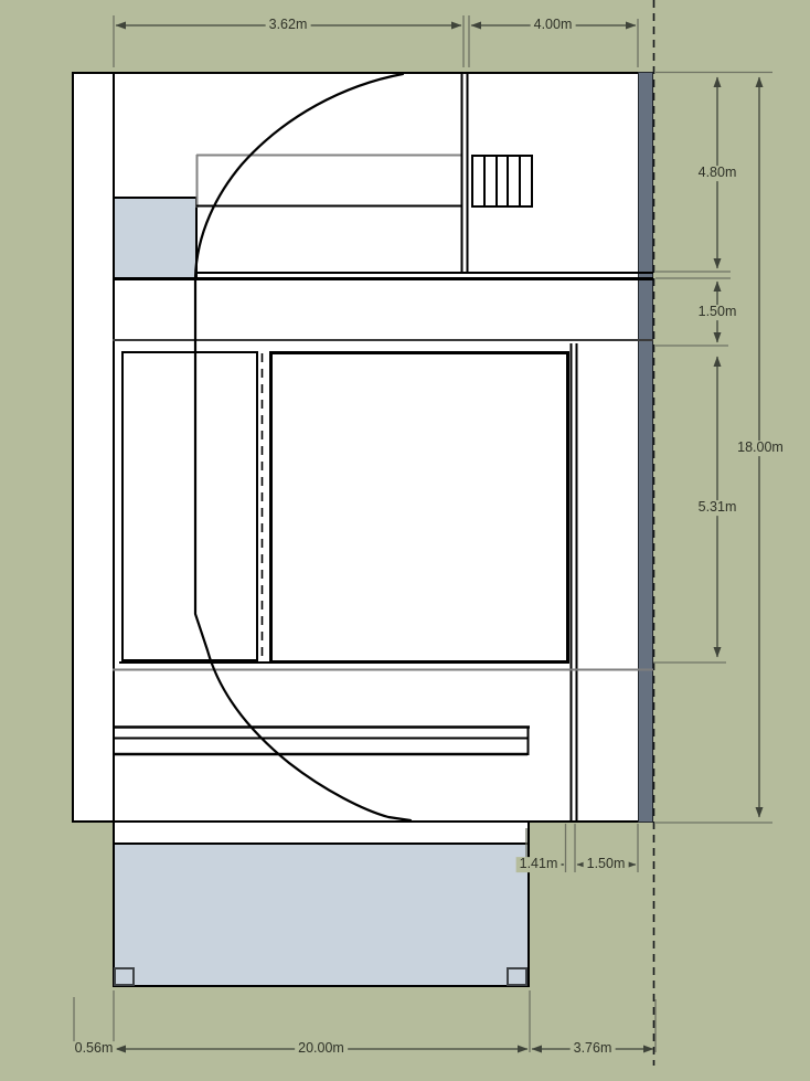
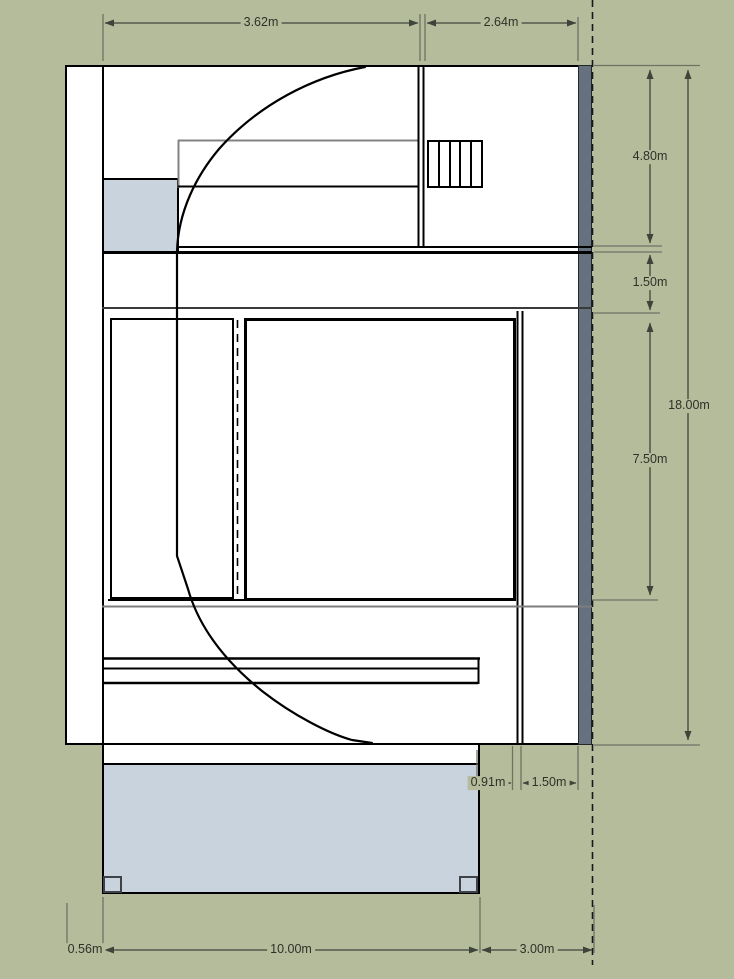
  3.62m
- 4.00m
+ 2.64m
  4.80m
  1.50m
- 5.31m
+ 7.50m
  18.00m
- 1.41m
+ 0.91m
  1.50m
  0.56m
- 20.00m
+ 10.00m
- 3.76m
+ 3.00m
